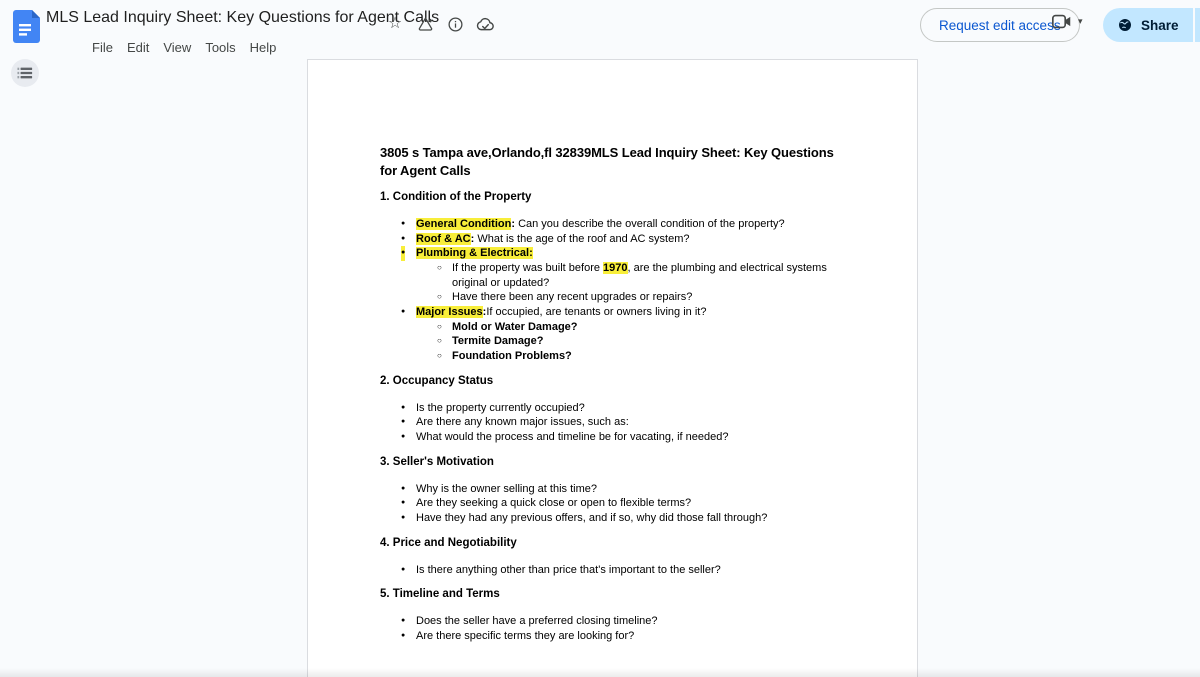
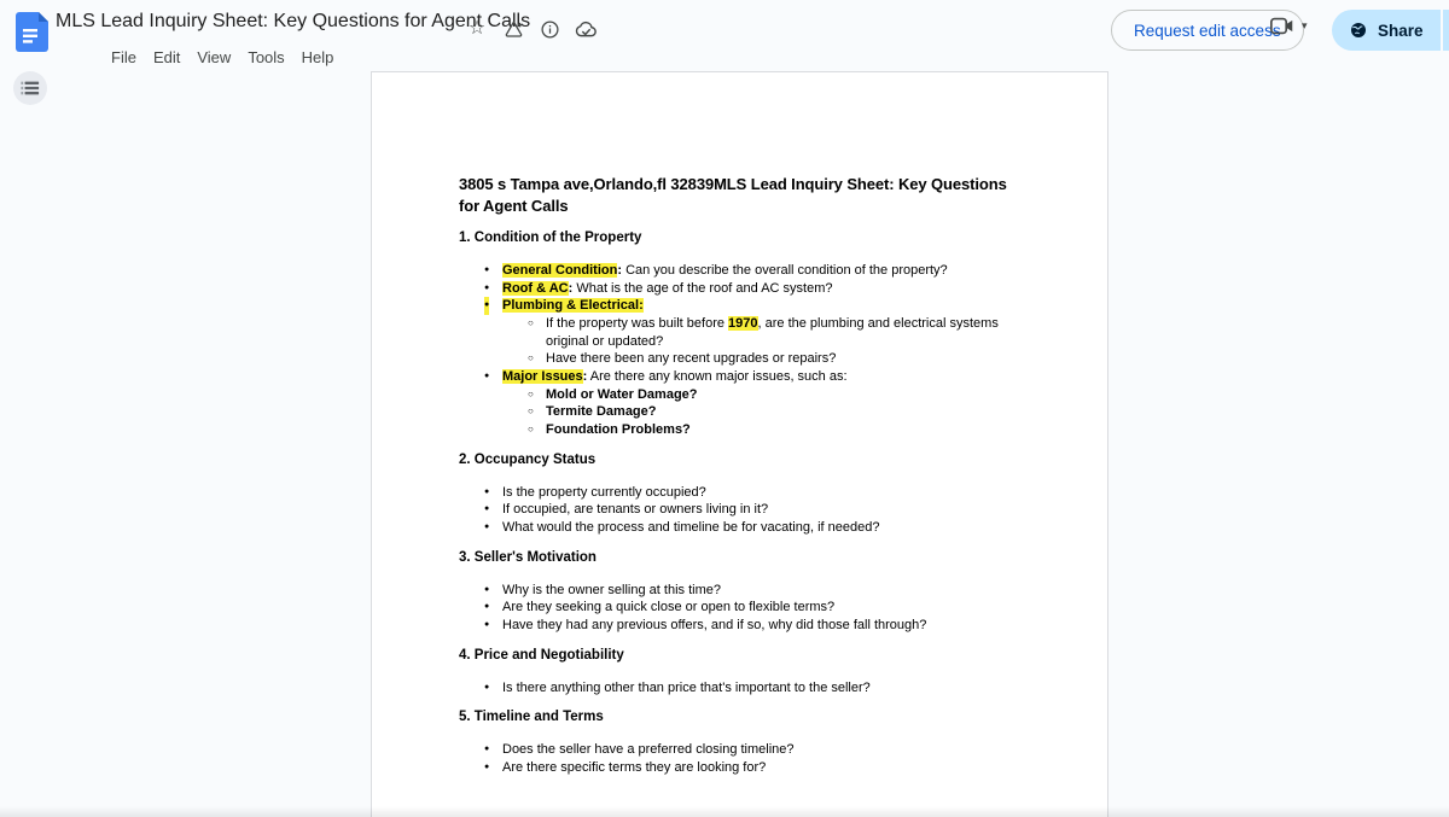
  MLS Lead Inquiry Sheet: Key Questions for Agent Calls
  File
  Edit
  View
  Tools
  Help
  ☆
  Request edit access
  ▾
  Share
  3805 s Tampa ave,Orlando,fl 32839MLS Lead Inquiry Sheet: Key Questions for Agent Calls
  1. Condition of the Property
  General Condition: Can you describe the overall condition of the property?
  Roof & AC: What is the age of the roof and AC system?
  Plumbing & Electrical:
  ○
  If the property was built before 1970, are the plumbing and electrical systems original or updated?
  ○
  Have there been any recent upgrades or repairs?
- Major Issues:If occupied, are tenants or owners living in it?
+ Major Issues: Are there any known major issues, such as:
  ○
  Mold or Water Damage?
  ○
  Termite Damage?
  ○
  Foundation Problems?
  2. Occupancy Status
  Is the property currently occupied?
- Are there any known major issues, such as:
+ If occupied, are tenants or owners living in it?
  What would the process and timeline be for vacating, if needed?
  3. Seller's Motivation
  Why is the owner selling at this time?
  Are they seeking a quick close or open to flexible terms?
  Have they had any previous offers, and if so, why did those fall through?
  4. Price and Negotiability
  Is there anything other than price that's important to the seller?
  5. Timeline and Terms
  Does the seller have a preferred closing timeline?
  Are there specific terms they are looking for?
